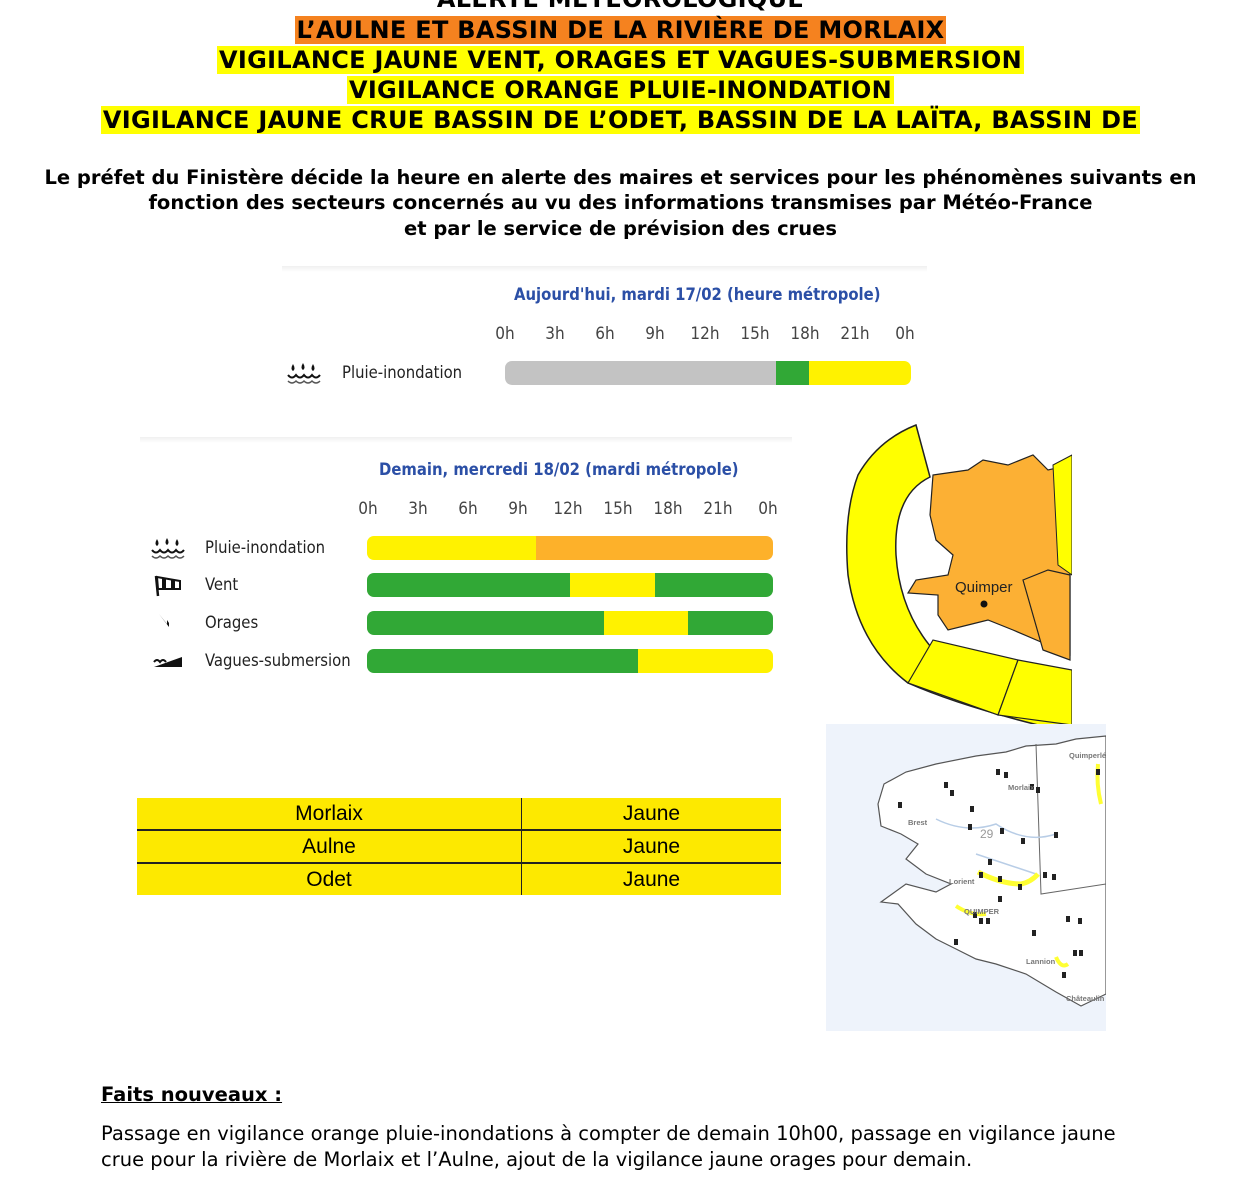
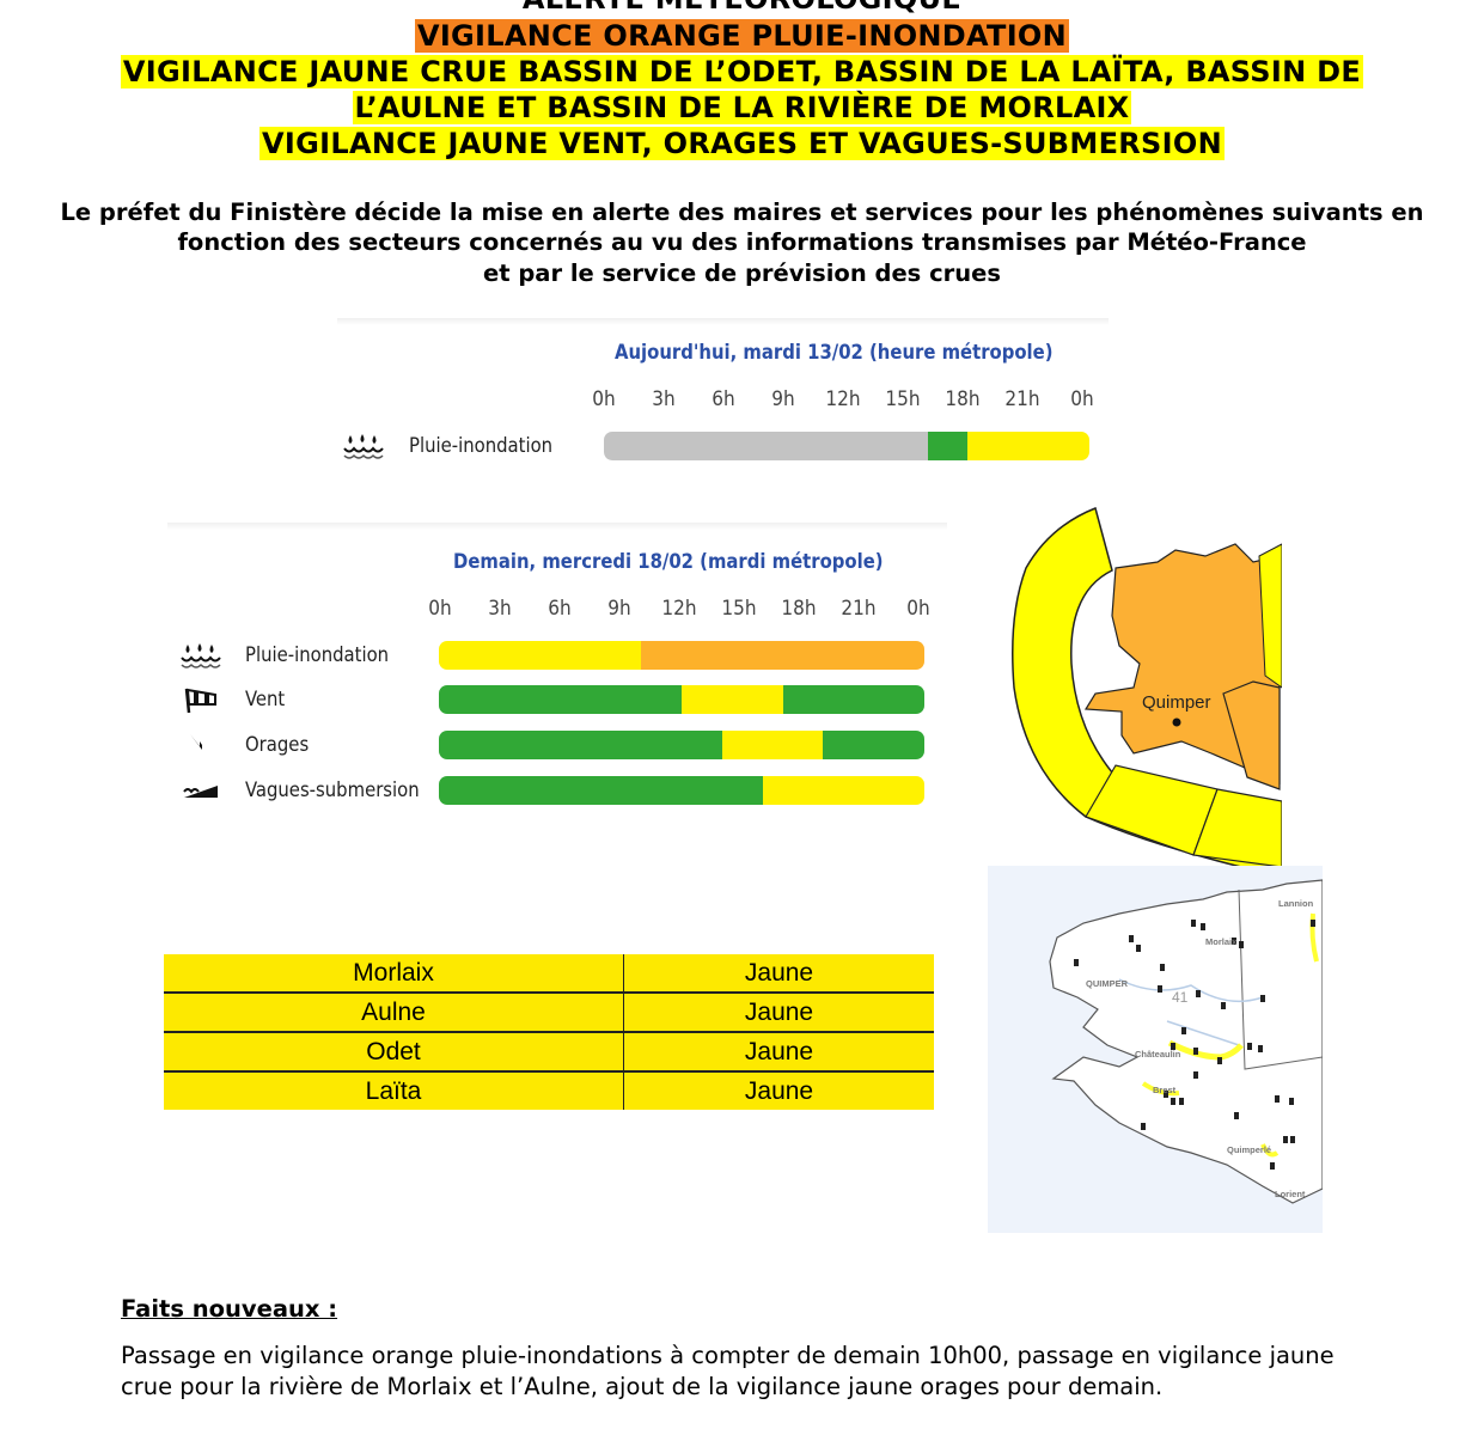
- L’AULNE ET BASSIN DE LA RIVIÈRE DE MORLAIX
+ VIGILANCE ORANGE PLUIE-INONDATION
- VIGILANCE JAUNE VENT, ORAGES ET VAGUES-SUBMERSION
+ VIGILANCE JAUNE CRUE BASSIN DE L’ODET, BASSIN DE LA LAÏTA, BASSIN DE
- VIGILANCE ORANGE PLUIE-INONDATION
+ L’AULNE ET BASSIN DE LA RIVIÈRE DE MORLAIX
- VIGILANCE JAUNE CRUE BASSIN DE L’ODET, BASSIN DE LA LAÏTA, BASSIN DE
+ VIGILANCE JAUNE VENT, ORAGES ET VAGUES-SUBMERSION
- Le préfet du Finistère décide la heure en alerte des maires et services pour les phénomènes suivants en
+ Le préfet du Finistère décide la mise en alerte des maires et services pour les phénomènes suivants en
  fonction des secteurs concernés au vu des informations transmises par Météo-France
  et par le service de prévision des crues
- Aujourd'hui, mardi 17/02 (heure métropole)
+ Aujourd'hui, mardi 13/02 (heure métropole)
  0h
  3h
  6h
  9h
  12h
  15h
  18h
  21h
  0h
  Pluie-inondation
  Demain, mercredi 18/02 (mardi métropole)
  0h
  3h
  6h
  9h
  12h
  15h
  18h
  21h
  0h
  Pluie-inondation
  Vent
  Orages
  Vagues-submersion
  Quimper
- Quimperlé
+ Lannion
  Morlaix
- Brest
+ QUIMPER
- 29
+ 41
- Lorient
+ Châteaulin
- QUIMPER
+ Brest
- Lannion
+ Quimperlé
- Châteaulin
+ Lorient
  Morlaix	Jaune
  Aulne	Jaune
  Odet	Jaune
+ Laïta	Jaune
  Faits nouveaux :
  Passage en vigilance orange pluie-inondations à compter de demain 10h00, passage en vigilance jaune crue pour la rivière de Morlaix et l’Aulne, ajout de la vigilance jaune orages pour demain.
